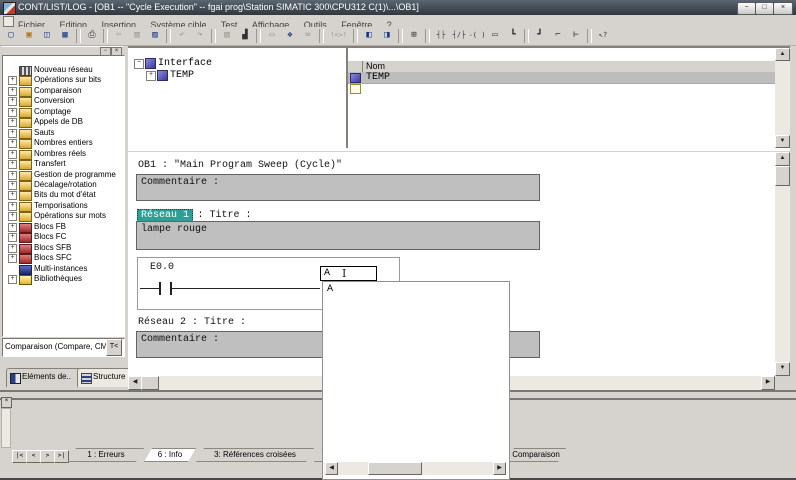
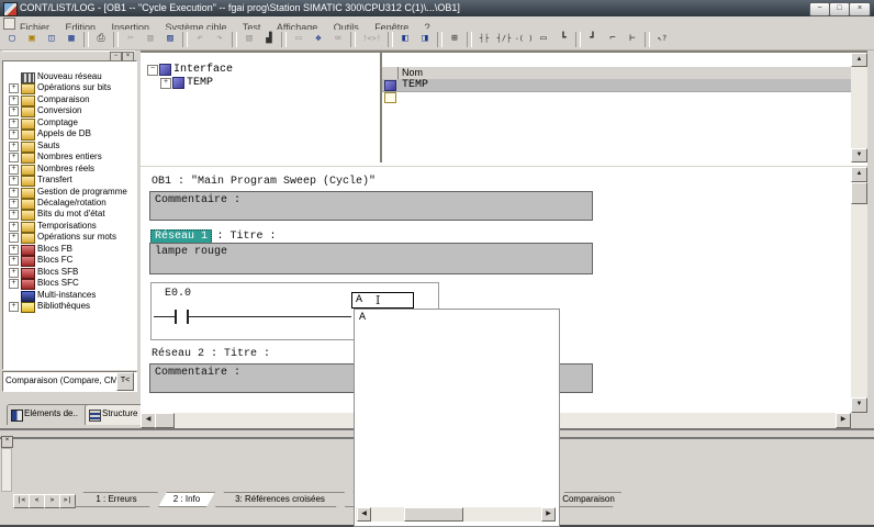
  CONT/LIST/LOG - [OB1 -- "Cycle Execution" -- fgai prog\Station SIMATIC 300\CPU312 C(1)\...\OB1]
  Fichier Edition Insertion Système cible Test Affichage Outils Fenêtre ?
  ▢
  ▣
  ◫
  ▦
  ⎙
  ✂
  ▥
  ▨
  ↶
  ↷
  ▧
  ▟
  ▭
  ❖
  ∞
  !<>!
  ◧
  ◨
  ⊞
  ┤├
  ┤/├
  -( )
  ▭
  ┗
  ┛
  ⌐
  ⊢
  ↖?
  Nouveau réseau
  Opérations sur bits
  Comparaison
  Conversion
  Comptage
  Appels de DB
  Sauts
  Nombres entiers
  Nombres réels
  Transfert
  Gestion de programme
  Décalage/rotation
  Bits du mot d'état
  Temporisations
  Opérations sur mots
  Blocs FB
  Blocs FC
  Blocs SFB
  Blocs SFC
  Multi-instances
  Bibliothèques
  Comparaison (Compare, CM
  Eléments de..
  Structure
  Interface
  TEMP
  Nom
  TEMP
  OB1 : "Main Program Sweep (Cycle)"
  Commentaire :
  Réseau 1 : Titre :
  lampe rouge
  E0.0
  A
  I
  Réseau 2 : Titre :
  Commentaire :
  1 : Erreurs
- 6 : Info
+ 2 : Info
  3: Références croisées
  Comparaison
  A
